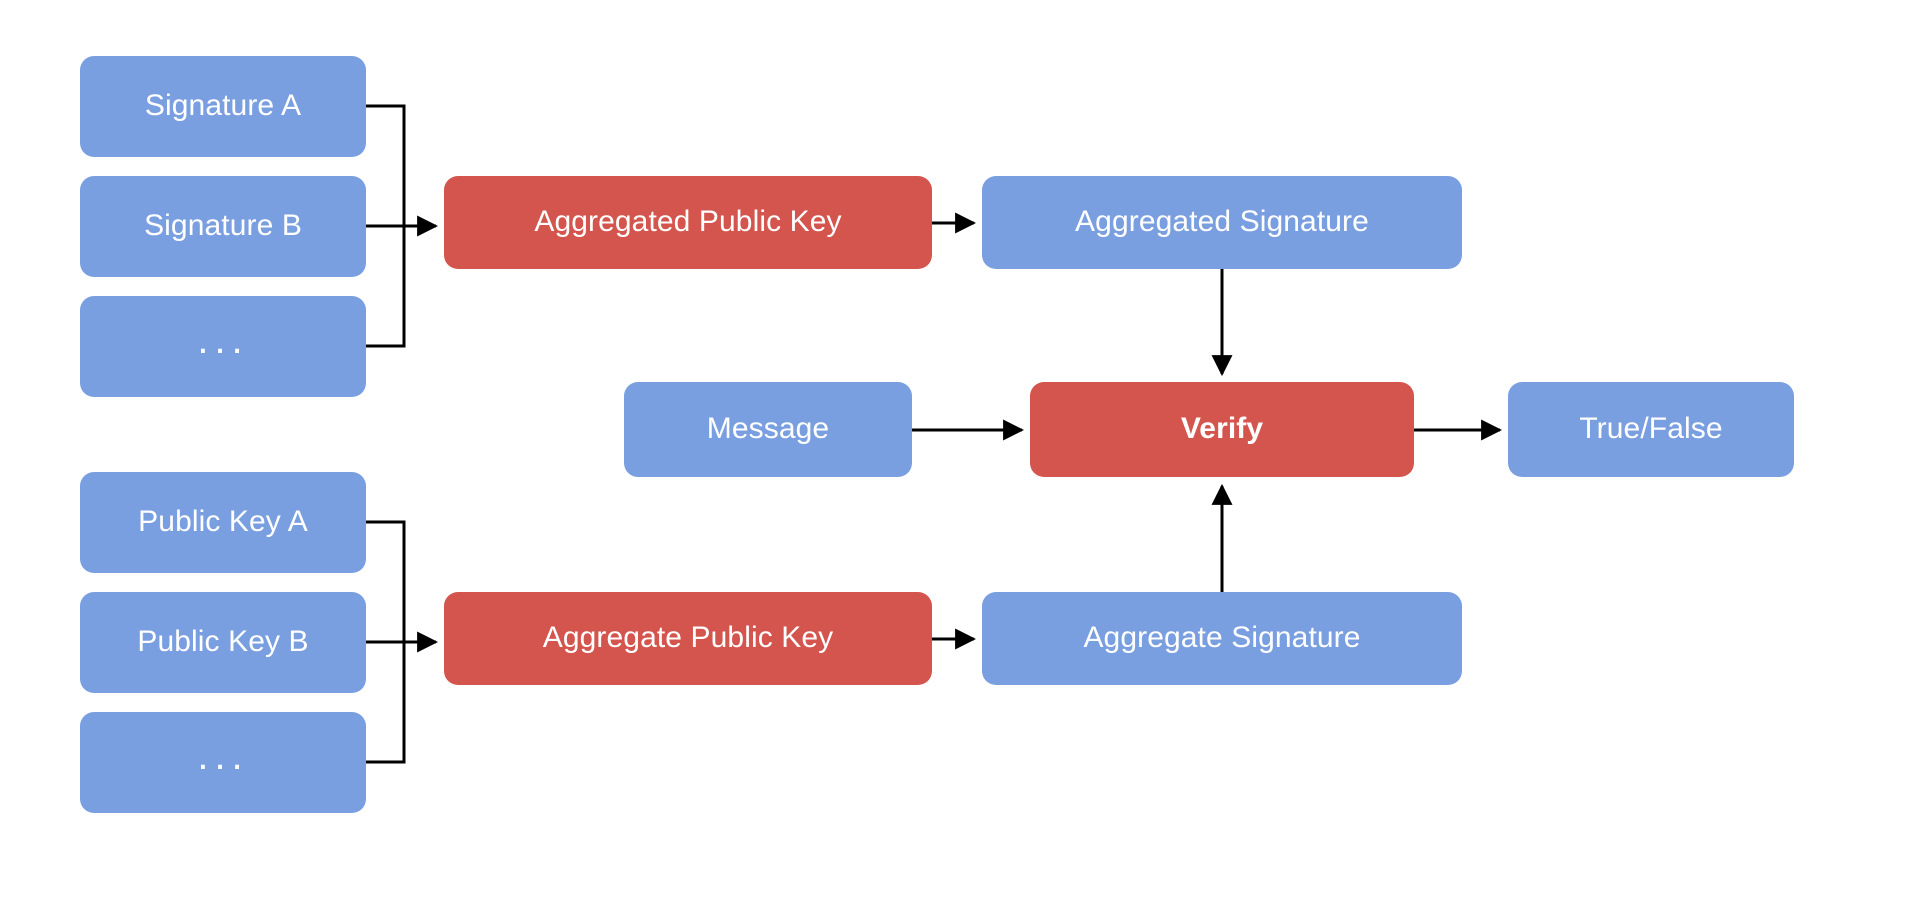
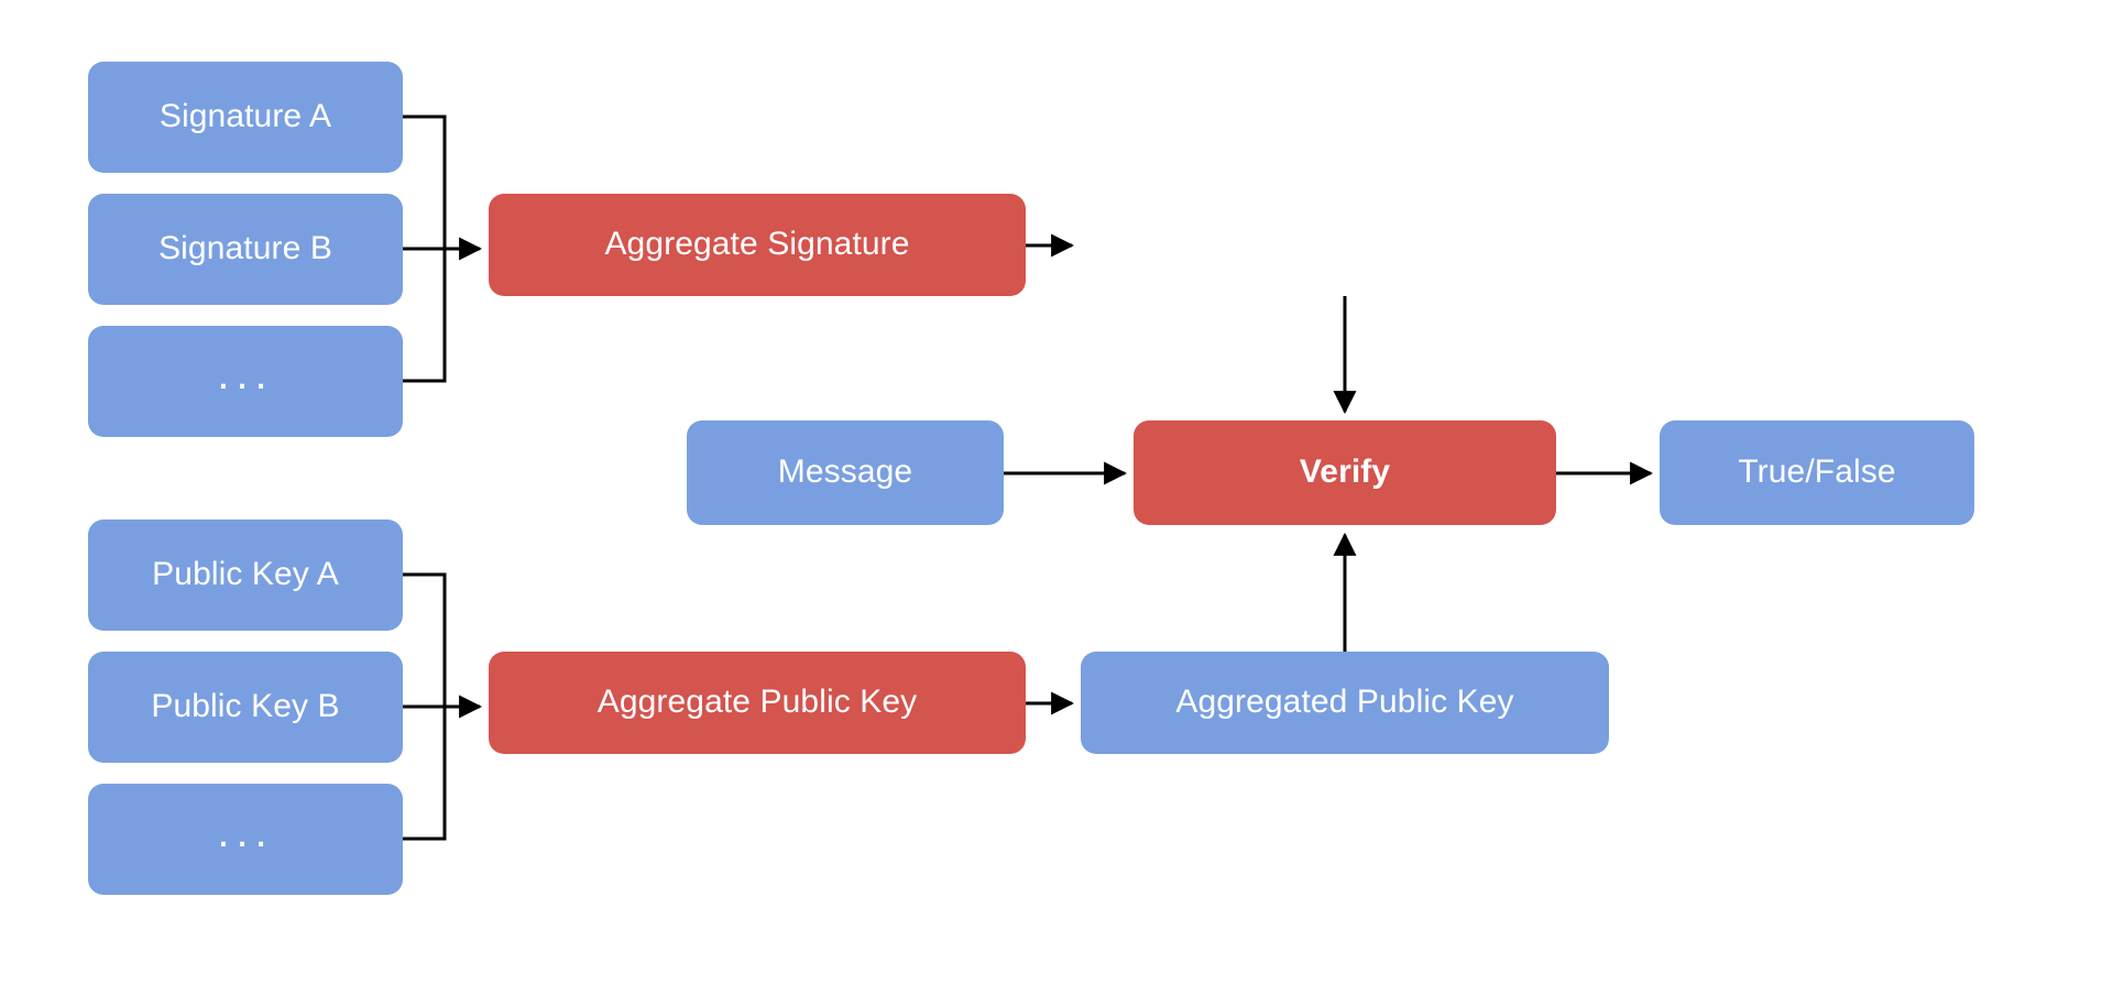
  Signature A
  Signature B
  ...
- Aggregated Public Key
+ Aggregate Signature
- Aggregated Signature
  Message
  Verify
  True/False
  Public Key A
  Public Key B
  ...
  Aggregate Public Key
- Aggregate Signature
+ Aggregated Public Key
